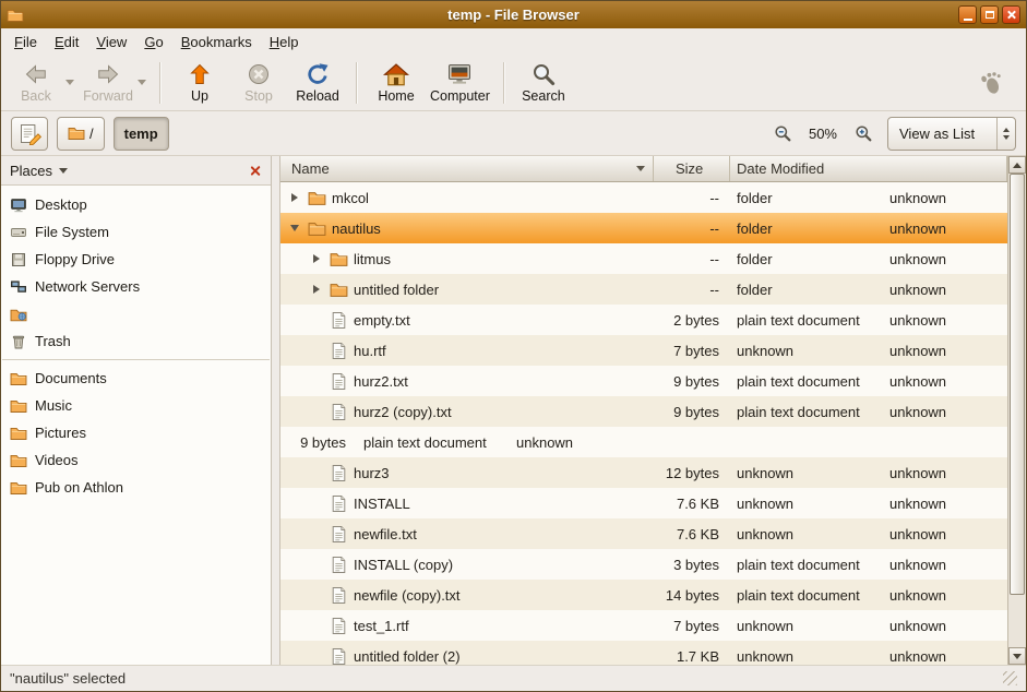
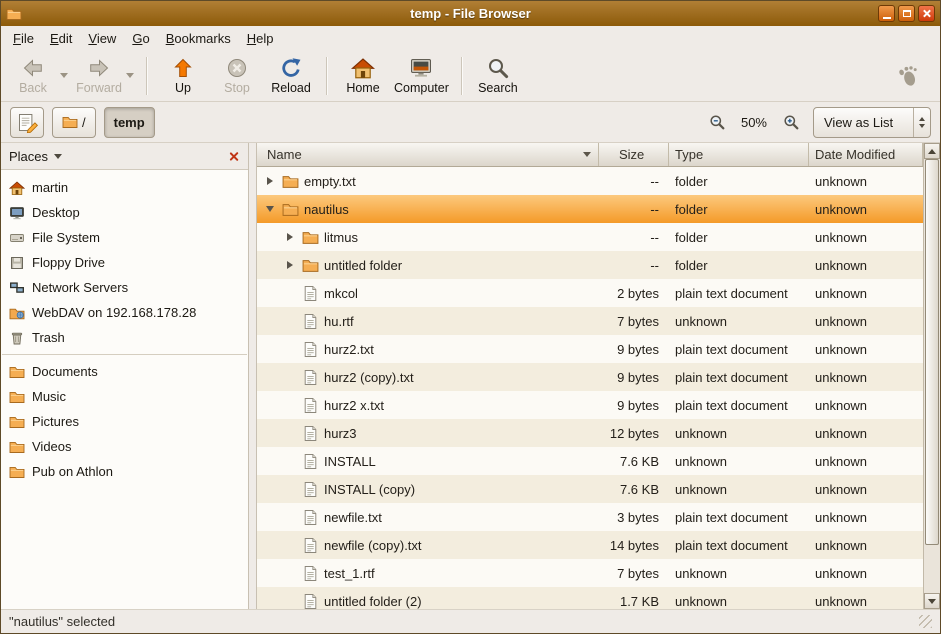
  temp - File Browser
  File
  Edit
  View
  Go
  Bookmarks
  Help
  Back
  Forward
  Up
  Stop
  Reload
  Home
  Computer
  Search
  /
  temp
  50%
  View as List
  Places
+ martin
  Desktop
  File System
  Floppy Drive
  Network Servers
+ WebDAV on 192.168.178.28
  Trash
  Documents
  Music
  Pictures
  Videos
  Pub on Athlon
  Name
  Size
+ Type
  Date Modified
- mkcol
+ empty.txt
  --
  folder
  unknown
  nautilus
  --
  folder
  unknown
  litmus
  --
  folder
  unknown
  untitled folder
  --
  folder
  unknown
- empty.txt
+ mkcol
  2 bytes
  plain text document
  unknown
  hu.rtf
  7 bytes
  unknown
  unknown
  hurz2.txt
  9 bytes
  plain text document
  unknown
  hurz2 (copy).txt
  9 bytes
  plain text document
  unknown
+ hurz2 x.txt
  9 bytes
  plain text document
  unknown
  hurz3
  12 bytes
  unknown
  unknown
  INSTALL
  7.6 KB
  unknown
  unknown
- newfile.txt
+ INSTALL (copy)
  7.6 KB
  unknown
  unknown
- INSTALL (copy)
+ newfile.txt
  3 bytes
  plain text document
  unknown
  newfile (copy).txt
  14 bytes
  plain text document
  unknown
  test_1.rtf
  7 bytes
  unknown
  unknown
  untitled folder (2)
  1.7 KB
  unknown
  unknown
  "nautilus" selected
